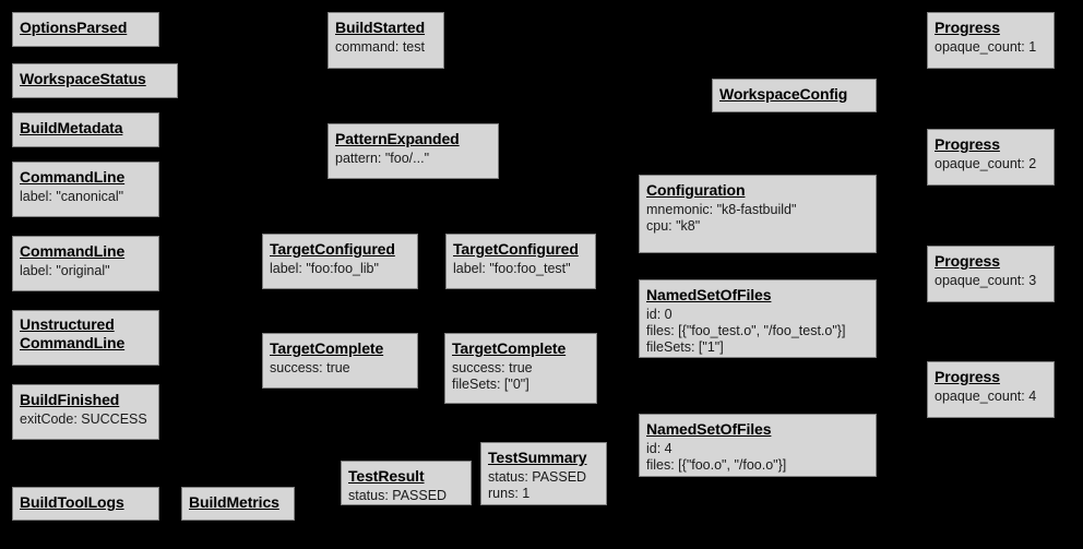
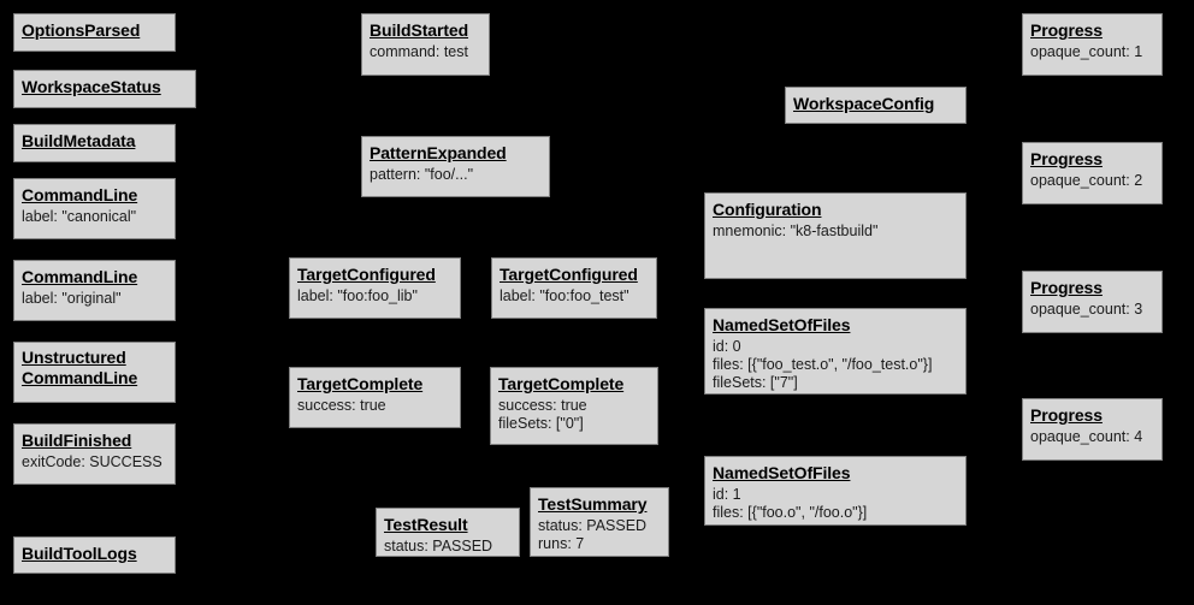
  OptionsParsed
  WorkspaceStatus
  BuildMetadata
  CommandLine
  label: "canonical"
  CommandLine
  label: "original"
  Unstructured
  CommandLine
  BuildFinished
  exitCode: SUCCESS
  BuildToolLogs
- BuildMetrics
  BuildStarted
  command: test
  PatternExpanded
  pattern: "foo/..."
  TargetConfigured
  label: "foo:foo_lib"
  TargetConfigured
  label: "foo:foo_test"
  TargetComplete
  success: true
  TargetComplete
  success: true
  fileSets: ["0"]
  TestResult
  status: PASSED
  TestSummary
  status: PASSED
- runs: 1
+ runs: 7
  WorkspaceConfig
  Configuration
  mnemonic: "k8-fastbuild"
- cpu: "k8"
  NamedSetOfFiles
  id: 0
  files: [{"foo_test.o", "/foo_test.o"}]
- fileSets: ["1"]
+ fileSets: ["7"]
  NamedSetOfFiles
- id: 4
+ id: 1
  files: [{"foo.o", "/foo.o"}]
  Progress
  opaque_count: 1
  Progress
  opaque_count: 2
  Progress
  opaque_count: 3
  Progress
  opaque_count: 4
